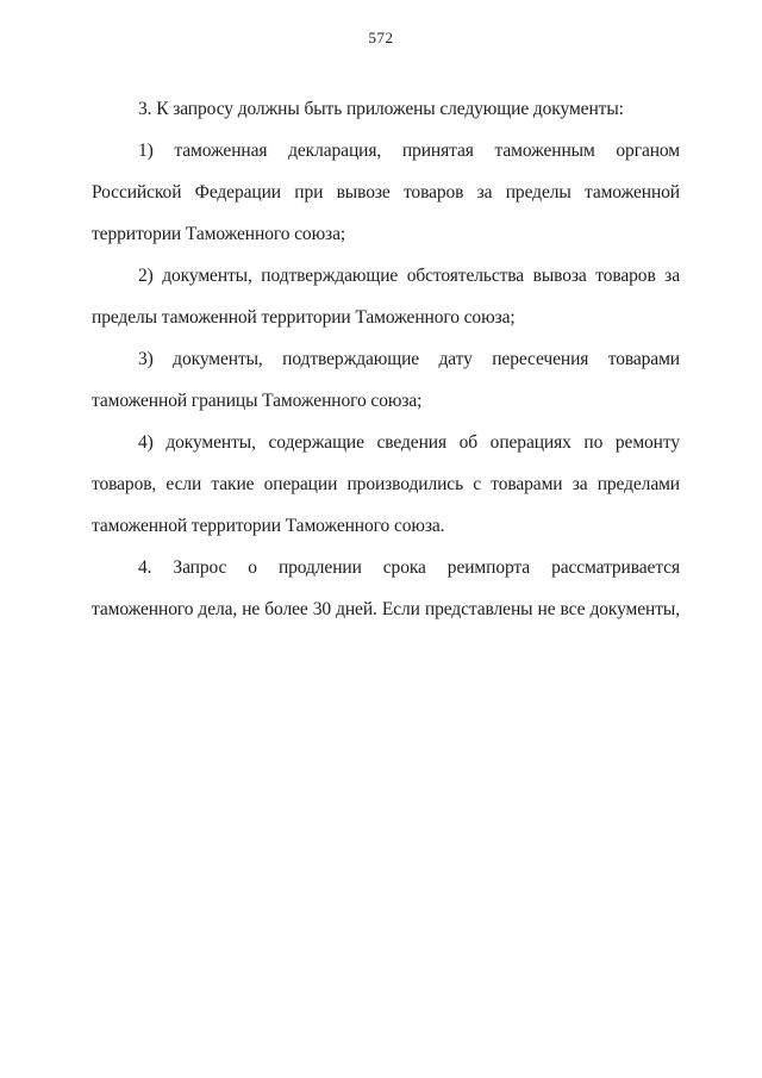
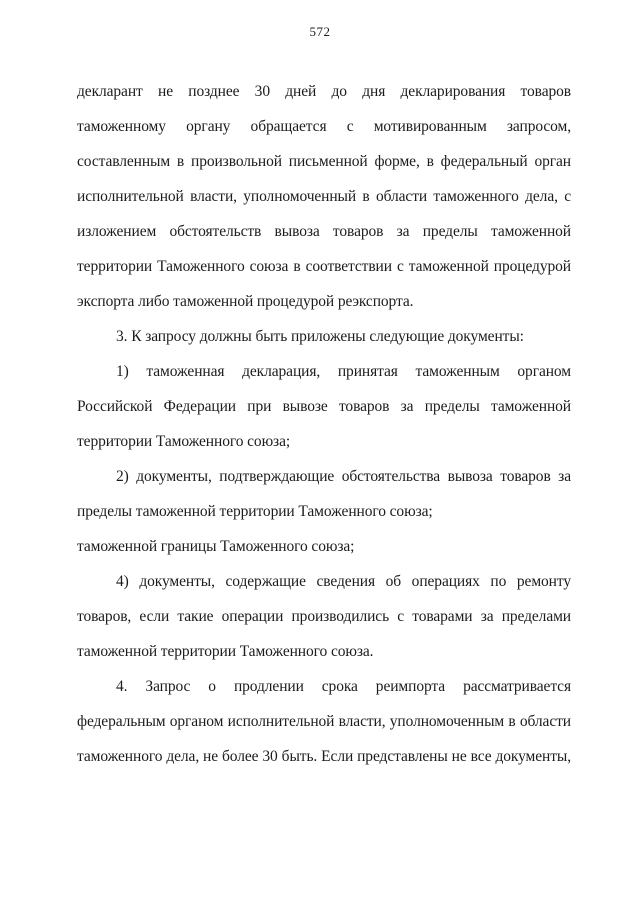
  572
+ декларант не позднее 30 дней до дня декларирования товаров
+ таможенному органу обращается с мотивированным запросом,
+ составленным в произвольной письменной форме, в федеральный орган
+ исполнительной власти, уполномоченный в области таможенного дела, с
+ изложением обстоятельств вывоза товаров за пределы таможенной
+ территории Таможенного союза в соответствии с таможенной процедурой
+ экспорта либо таможенной процедурой реэкспорта.
  3. К запросу должны быть приложены следующие документы:
  1) таможенная декларация, принятая таможенным органом
  Российской Федерации при вывозе товаров за пределы таможенной
  территории Таможенного союза;
  2) документы, подтверждающие обстоятельства вывоза товаров за
  пределы таможенной территории Таможенного союза;
- 3) документы, подтверждающие дату пересечения товарами
  таможенной границы Таможенного союза;
  4) документы, содержащие сведения об операциях по ремонту
  товаров, если такие операции производились с товарами за пределами
  таможенной территории Таможенного союза.
  4. Запрос о продлении срока реимпорта рассматривается
+ федеральным органом исполнительной власти, уполномоченным в области
- таможенного дела, не более 30 дней. Если представлены не все документы,
+ таможенного дела, не более 30 быть. Если представлены не все документы,
